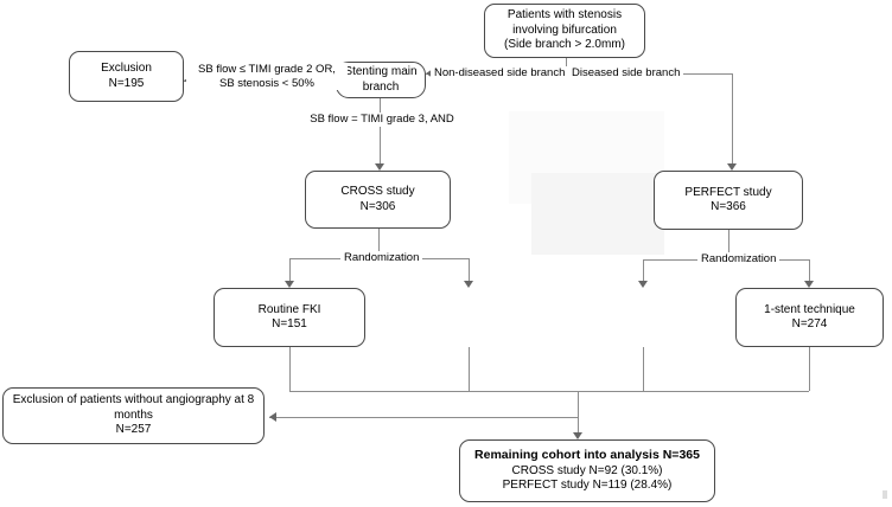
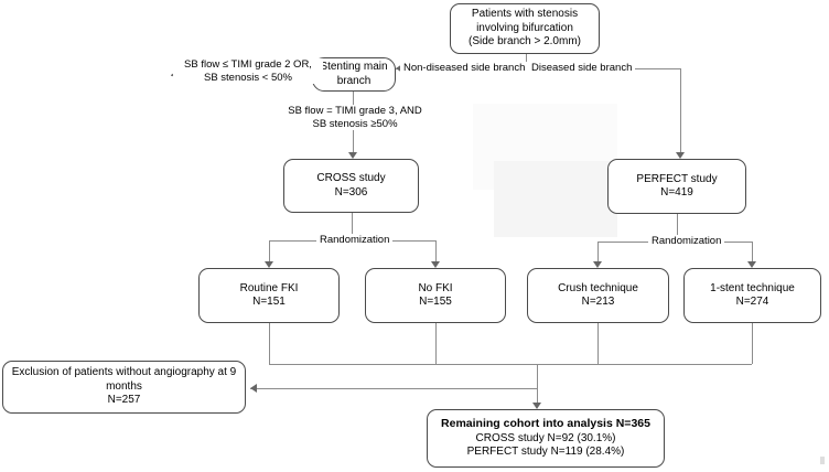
  SB flow ≤ TIMI grade 2 OR,
  SB stenosis < 50%
  Non-diseased side branch
  Diseased side branch
  SB flow = TIMI grade 3, AND
+ SB stenosis ≥50%
  Randomization
  Randomization
  Patients with stenosis involving bifurcation
  (Side branch > 2.0mm)
- Exclusion
- N=195
  Stenting main branch
  CROSS study
  N=306
  PERFECT study
- N=366
+ N=419
  Routine FKI
  N=151
+ No FKI
+ N=155
+ Crush technique
+ N=213
  1-stent technique
  N=274
- Exclusion of patients without angiography at 8 months
+ Exclusion of patients without angiography at 9 months
  N=257
  Remaining cohort into analysis N=365
  CROSS study N=92 (30.1%)
  PERFECT study N=119 (28.4%)
